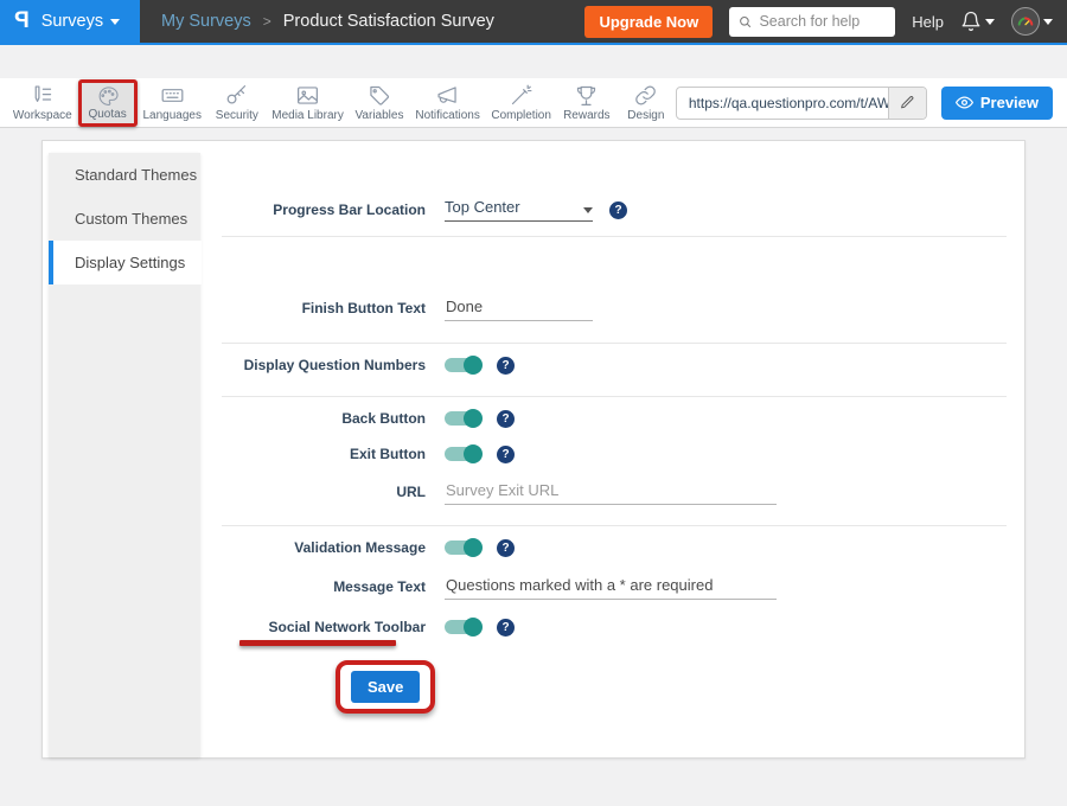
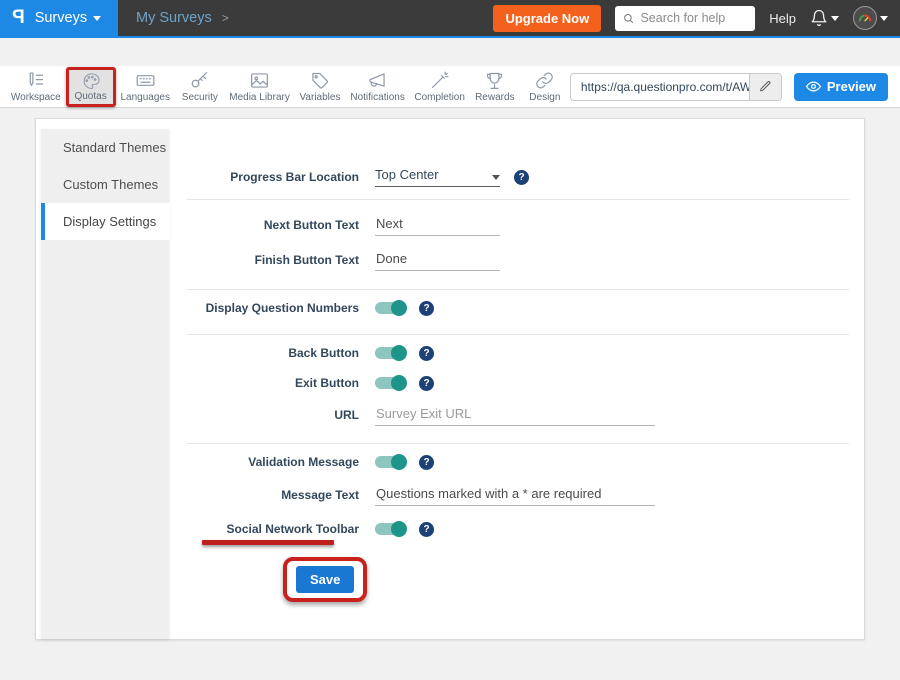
  Surveys
  My Surveys
  >
- Product Satisfaction Survey
  Upgrade Now
  Search for help
  Help
  Workspace
  Quotas
  Languages
  Security
  Media Library
  Variables
  Notifications
  Completion
  Rewards
  Design
  https://qa.questionpro.com/t/AW
  Preview
  Standard Themes
  Custom Themes
  Display Settings
  Progress Bar Location
  Top Center
  ?
+ Next Button Text
+ Next
  Finish Button Text
  Done
  Display Question Numbers
  ?
  Back Button
  ?
  Exit Button
  ?
  URL
  Survey Exit URL
  Validation Message
  ?
  Message Text
  Questions marked with a * are required
  Social Network Toolbar
  ?
  Save
